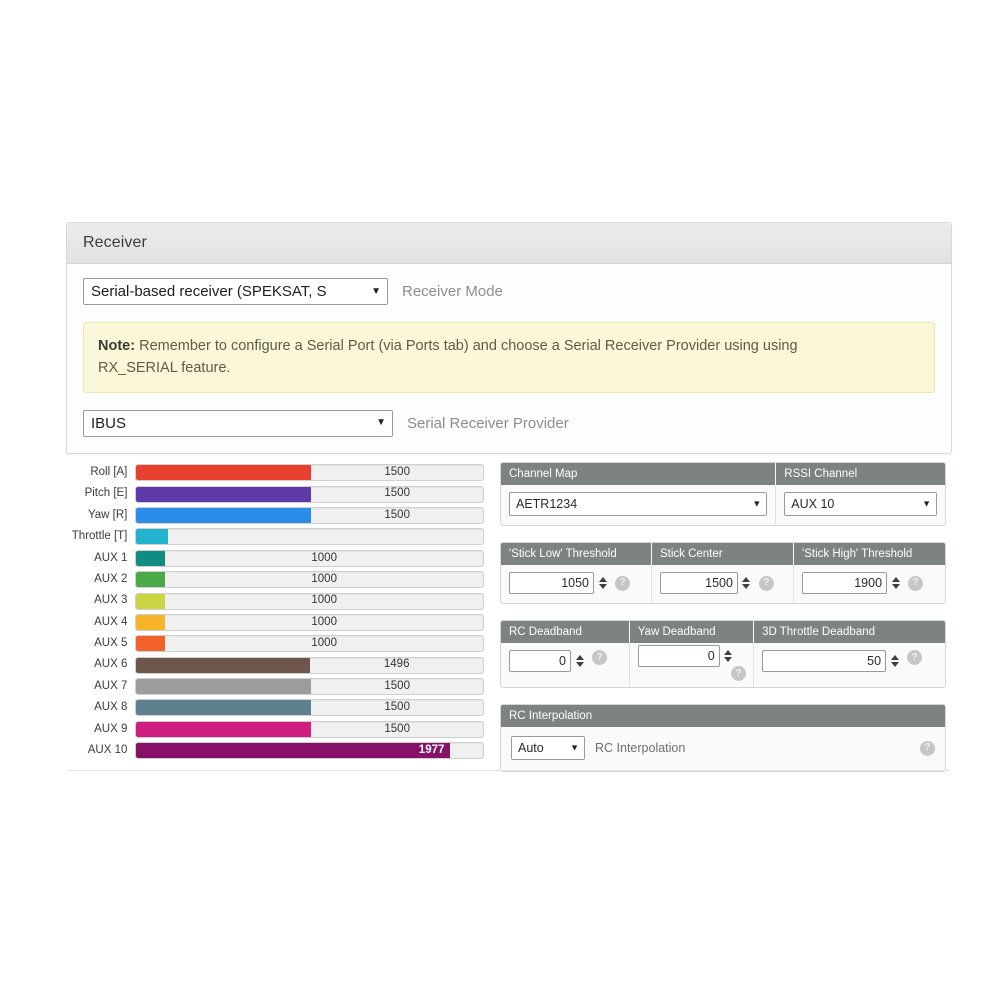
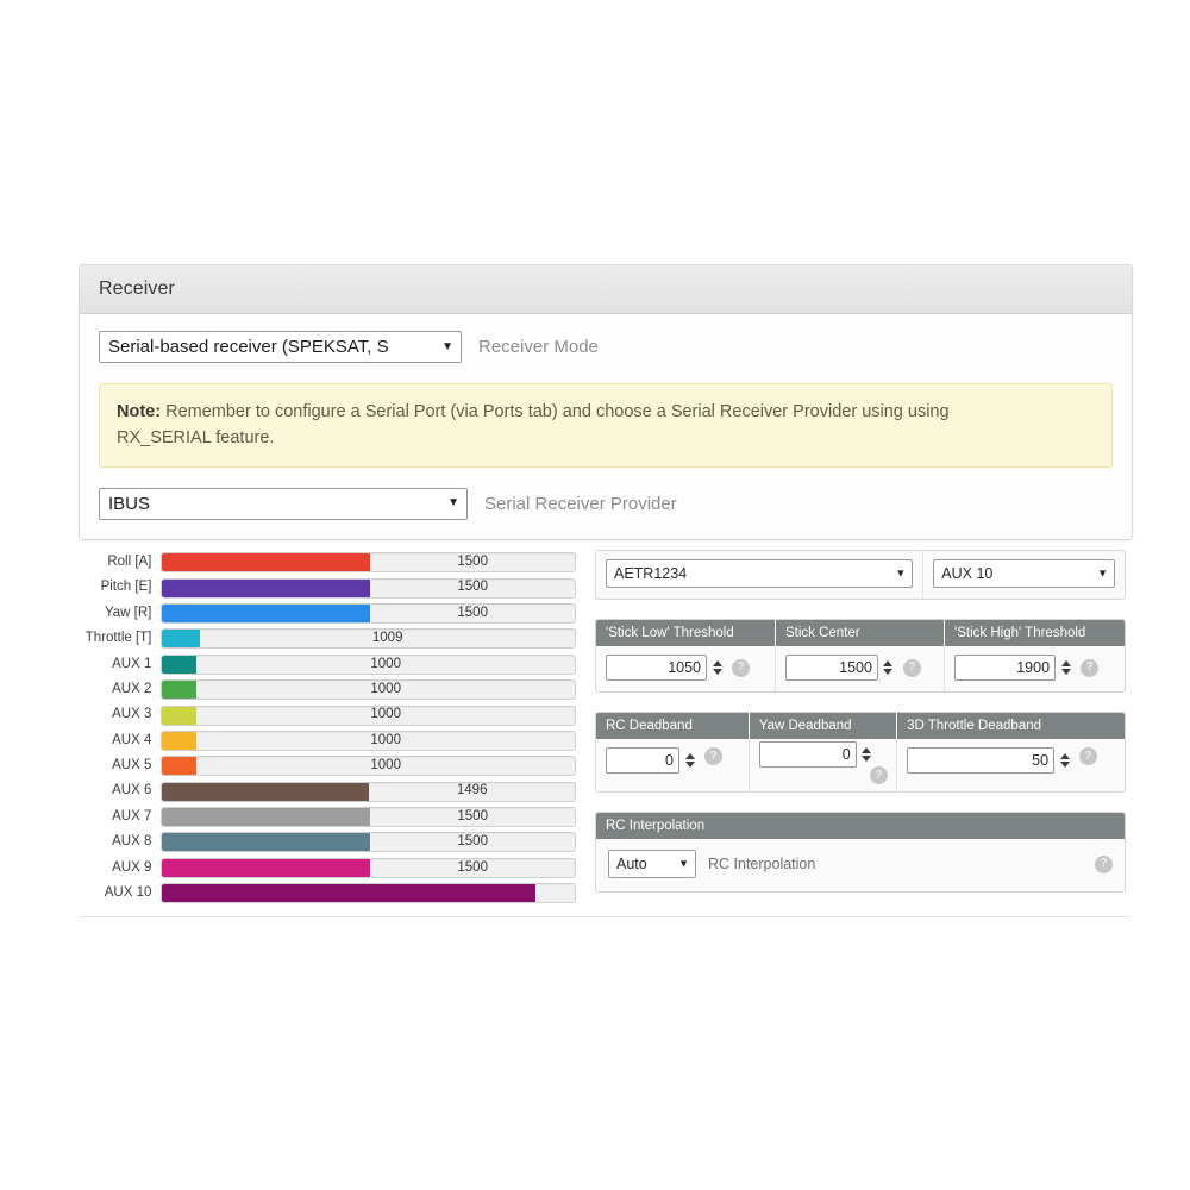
  Receiver
  Serial-based receiver (SPEKSAT, S
  ▼
  Receiver Mode
  Note: Remember to configure a Serial Port (via Ports tab) and choose a Serial Receiver Provider using using
  RX_SERIAL feature.
  IBUS
  ▼
  Serial Receiver Provider
  Roll [A]
  1500
  Pitch [E]
  1500
  Yaw [R]
  1500
  Throttle [T]
+ 1009
  AUX 1
  1000
  AUX 2
  1000
  AUX 3
  1000
  AUX 4
  1000
  AUX 5
  1000
  AUX 6
  1496
  AUX 7
  1500
  AUX 8
  1500
  AUX 9
  1500
  AUX 10
- 1977
- Channel Map
- RSSI Channel
  AETR1234
  ▼
  AUX 10
  ▼
  'Stick Low' Threshold
  Stick Center
  'Stick High' Threshold
  1050
  ?
  1500
  ?
  1900
  ?
  RC Deadband
  Yaw Deadband
  3D Throttle Deadband
  0
  ?
  0
  ?
  50
  ?
  RC Interpolation
  Auto
  ▼
  RC Interpolation
  ?
